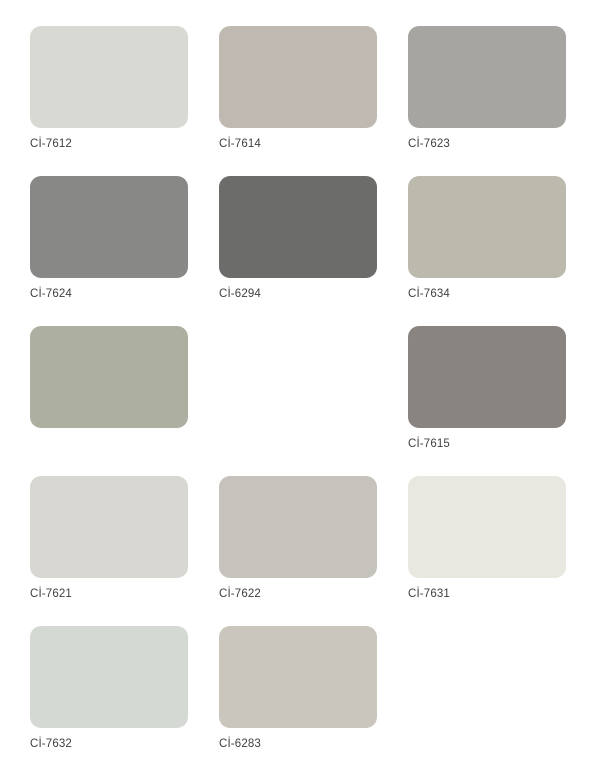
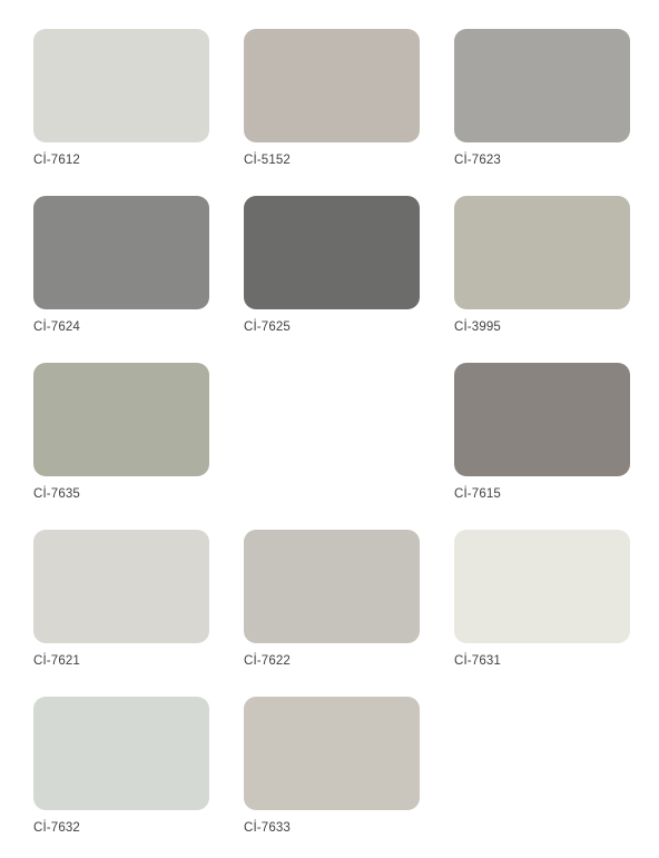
  Cİ-7612
- Cİ-7614
+ Cİ-5152
  Cİ-7623
  Cİ-7624
- Cİ-6294
+ Cİ-7625
- Cİ-7634
+ Cİ-3995
+ Cİ-7635
  Cİ-7615
  Cİ-7621
  Cİ-7622
  Cİ-7631
  Cİ-7632
- Cİ-6283
+ Cİ-7633
